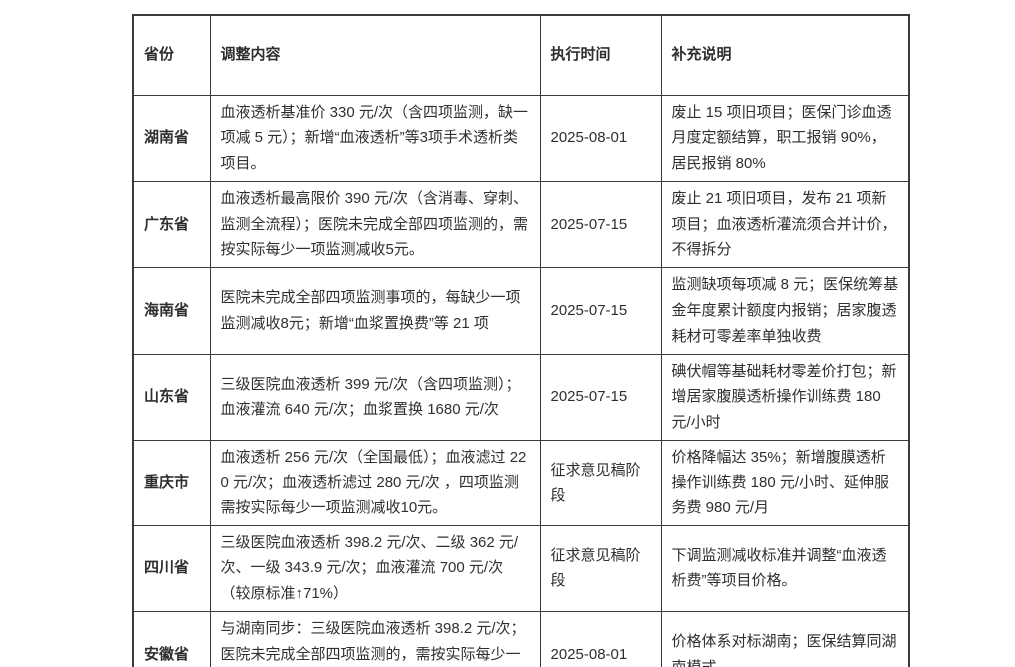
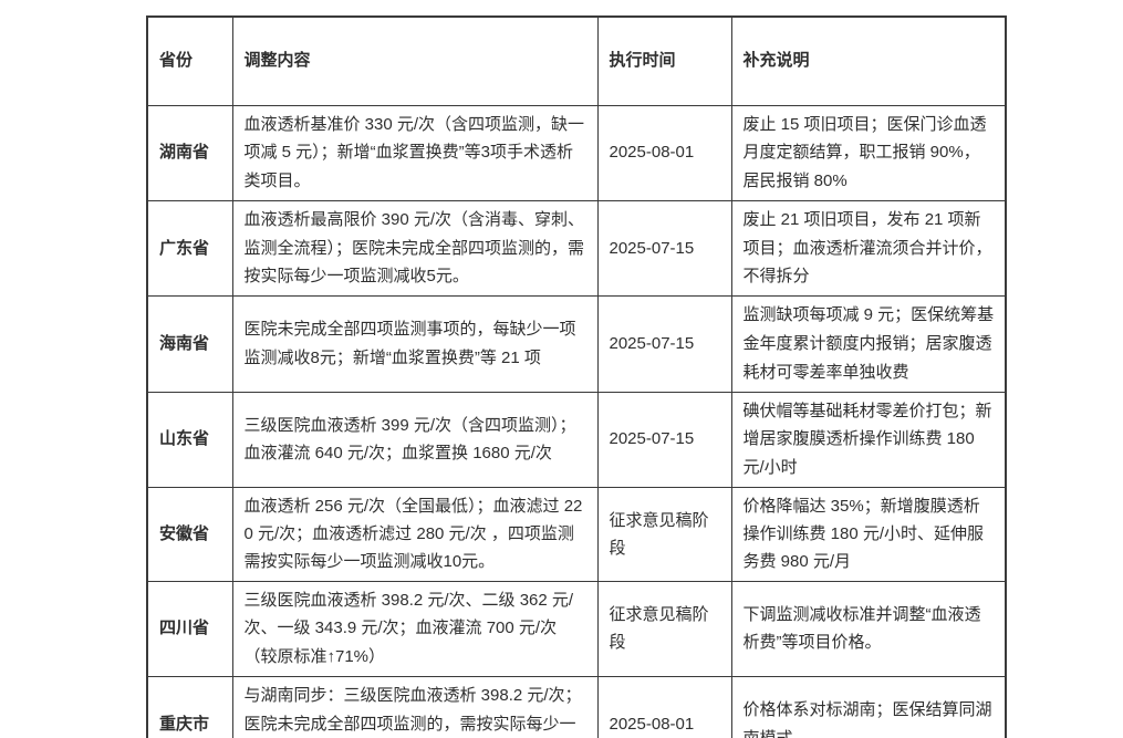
  省份	调整内容	执行时间	补充说明
- 湖南省	血液透析基准价 330 元/次（含四项监测，缺一项减 5 元）；新增“血液透析”等3项手术透析类项目。	2025-08-01	废止 15 项旧项目；医保门诊血透月度定额结算，职工报销 90%，居民报销 80%
+ 湖南省	血液透析基准价 330 元/次（含四项监测，缺一项减 5 元）；新增“血浆置换费”等3项手术透析类项目。	2025-08-01	废止 15 项旧项目；医保门诊血透月度定额结算，职工报销 90%，居民报销 80%
  广东省	血液透析最高限价 390 元/次（含消毒、穿刺、监测全流程）；医院未完成全部四项监测的，需按实际每少一项监测减收5元。	2025-07-15	废止 21 项旧项目，发布 21 项新项目；血液透析灌流须合并计价，不得拆分
- 海南省	医院未完成全部四项监测事项的，每缺少一项监测减收8元；新增“血浆置换费”等 21 项	2025-07-15	监测缺项每项减 8 元；医保统筹基金年度累计额度内报销；居家腹透耗材可零差率单独收费
+ 海南省	医院未完成全部四项监测事项的，每缺少一项监测减收8元；新增“血浆置换费”等 21 项	2025-07-15	监测缺项每项减 9 元；医保统筹基金年度累计额度内报销；居家腹透耗材可零差率单独收费
  山东省	三级医院血液透析 399 元/次（含四项监测）；血液灌流 640 元/次；血浆置换 1680 元/次	2025-07-15	碘伏帽等基础耗材零差价打包；新增居家腹膜透析操作训练费 180 元/小时
- 重庆市	血液透析 256 元/次（全国最低）；血液滤过 220 元/次；血液透析滤过 280 元/次 ，四项监测需按实际每少一项监测减收10元。	征求意见稿阶段	价格降幅达 35%；新增腹膜透析操作训练费 180 元/小时、延伸服务费 980 元/月
+ 安徽省	血液透析 256 元/次（全国最低）；血液滤过 220 元/次；血液透析滤过 280 元/次 ，四项监测需按实际每少一项监测减收10元。	征求意见稿阶段	价格降幅达 35%；新增腹膜透析操作训练费 180 元/小时、延伸服务费 980 元/月
  四川省	三级医院血液透析 398.2 元/次、二级 362 元/次、一级 343.9 元/次；血液灌流 700 元/次（较原标准↑71%）	征求意见稿阶段	下调监测减收标准并调整“血液透析费”等项目价格。
- 安徽省	与湖南同步：三级医院血液透析 398.2 元/次；医院未完成全部四项监测的，需按实际每少一	2025-08-01	价格体系对标湖南；医保结算同湖
+ 重庆市	与湖南同步：三级医院血液透析 398.2 元/次；医院未完成全部四项监测的，需按实际每少一	2025-08-01	价格体系对标湖南；医保结算同湖
